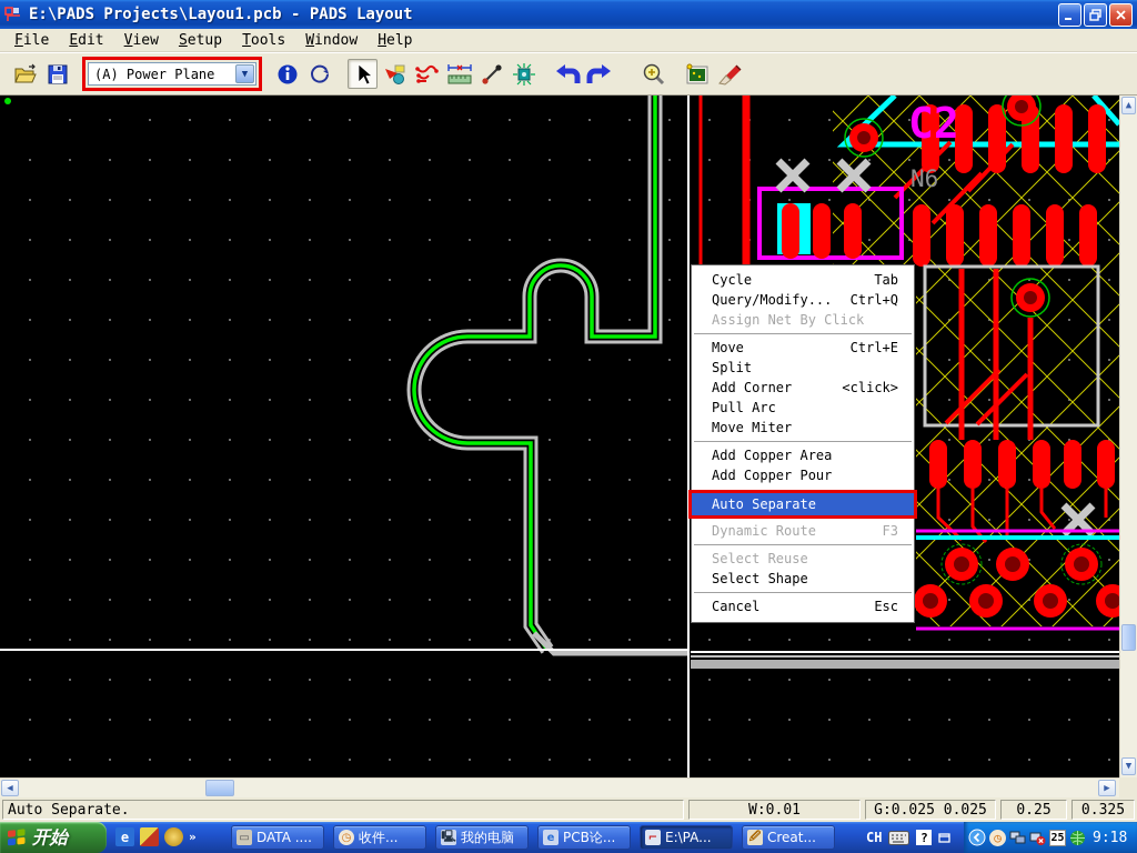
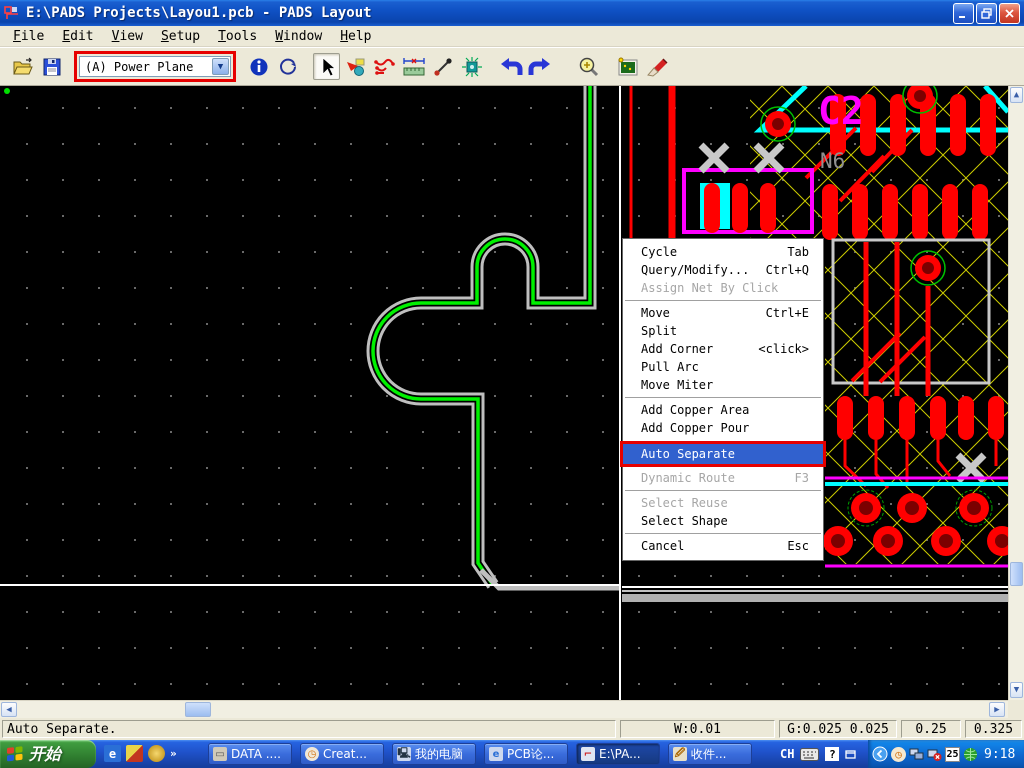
  E:\PADS Projects\Layou1.pcb - PADS Layout
  File
  Edit
  View
  Setup
  Tools
  Window
  Help
  (A) Power Plane
  ▼
  C2
  N6
  Cycle
  Tab
  Query/Modify...
  Ctrl+Q
  Assign Net By Click
  Move
  Ctrl+E
  Split
  Add Corner
  <click>
  Pull Arc
  Move Miter
  Add Copper Area
  Add Copper Pour
  Auto Separate
  Dynamic Route
  F3
  Select Reuse
  Select Shape
  Cancel
  Esc
  ◀
  ▶
  ▲
  ▼
  Auto Separate.
  W:0.01
  G:0.025 0.025
  0.25
  0.325
  开始
  e
  »
  ▭
  DATA ....
  ◷
- 收件...
+ Creat...
  🖳
  我的电脑
  e
  PCB论...
  ⌐
  E:\PA...
  🖉
- Creat...
+ 收件...
  CH
  ?
  ◷
  25
  9:18
